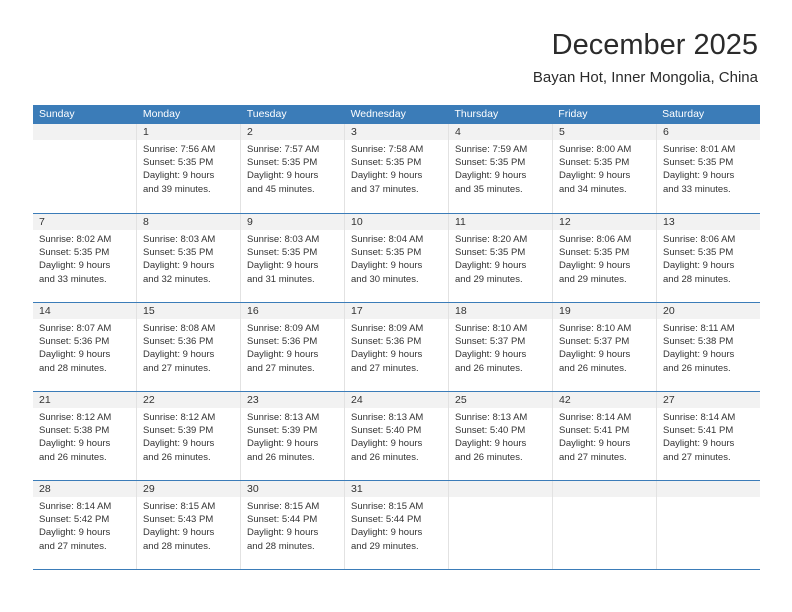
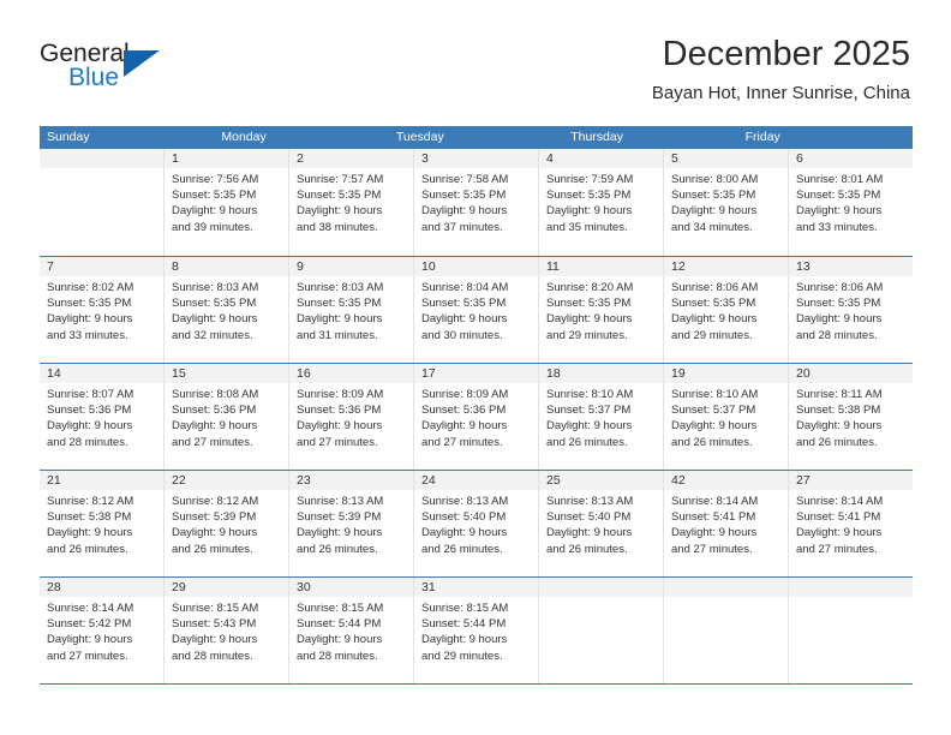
+ General
+ Blue
  December 2025
- Bayan Hot, Inner Mongolia, China
+ Bayan Hot, Inner Sunrise, China
  Sunday
  Monday
  Tuesday
- Wednesday
  Thursday
  Friday
- Saturday
  1
  Sunrise: 7:56 AM
  Sunset: 5:35 PM
  Daylight: 9 hours
  and 39 minutes.
  2
  Sunrise: 7:57 AM
  Sunset: 5:35 PM
  Daylight: 9 hours
- and 45 minutes.
+ and 38 minutes.
  3
  Sunrise: 7:58 AM
  Sunset: 5:35 PM
  Daylight: 9 hours
  and 37 minutes.
  4
  Sunrise: 7:59 AM
  Sunset: 5:35 PM
  Daylight: 9 hours
  and 35 minutes.
  5
  Sunrise: 8:00 AM
  Sunset: 5:35 PM
  Daylight: 9 hours
  and 34 minutes.
  6
  Sunrise: 8:01 AM
  Sunset: 5:35 PM
  Daylight: 9 hours
  and 33 minutes.
  7
  Sunrise: 8:02 AM
  Sunset: 5:35 PM
  Daylight: 9 hours
  and 33 minutes.
  8
  Sunrise: 8:03 AM
  Sunset: 5:35 PM
  Daylight: 9 hours
  and 32 minutes.
  9
  Sunrise: 8:03 AM
  Sunset: 5:35 PM
  Daylight: 9 hours
  and 31 minutes.
  10
  Sunrise: 8:04 AM
  Sunset: 5:35 PM
  Daylight: 9 hours
  and 30 minutes.
  11
  Sunrise: 8:20 AM
  Sunset: 5:35 PM
  Daylight: 9 hours
  and 29 minutes.
  12
  Sunrise: 8:06 AM
  Sunset: 5:35 PM
  Daylight: 9 hours
  and 29 minutes.
  13
  Sunrise: 8:06 AM
  Sunset: 5:35 PM
  Daylight: 9 hours
  and 28 minutes.
  14
  Sunrise: 8:07 AM
  Sunset: 5:36 PM
  Daylight: 9 hours
  and 28 minutes.
  15
  Sunrise: 8:08 AM
  Sunset: 5:36 PM
  Daylight: 9 hours
  and 27 minutes.
  16
  Sunrise: 8:09 AM
  Sunset: 5:36 PM
  Daylight: 9 hours
  and 27 minutes.
  17
  Sunrise: 8:09 AM
  Sunset: 5:36 PM
  Daylight: 9 hours
  and 27 minutes.
  18
  Sunrise: 8:10 AM
  Sunset: 5:37 PM
  Daylight: 9 hours
  and 26 minutes.
  19
  Sunrise: 8:10 AM
  Sunset: 5:37 PM
  Daylight: 9 hours
  and 26 minutes.
  20
  Sunrise: 8:11 AM
  Sunset: 5:38 PM
  Daylight: 9 hours
  and 26 minutes.
  21
  Sunrise: 8:12 AM
  Sunset: 5:38 PM
  Daylight: 9 hours
  and 26 minutes.
  22
  Sunrise: 8:12 AM
  Sunset: 5:39 PM
  Daylight: 9 hours
  and 26 minutes.
  23
  Sunrise: 8:13 AM
  Sunset: 5:39 PM
  Daylight: 9 hours
  and 26 minutes.
  24
  Sunrise: 8:13 AM
  Sunset: 5:40 PM
  Daylight: 9 hours
  and 26 minutes.
  25
  Sunrise: 8:13 AM
  Sunset: 5:40 PM
  Daylight: 9 hours
  and 26 minutes.
  42
  Sunrise: 8:14 AM
  Sunset: 5:41 PM
  Daylight: 9 hours
  and 27 minutes.
  27
  Sunrise: 8:14 AM
  Sunset: 5:41 PM
  Daylight: 9 hours
  and 27 minutes.
  28
  Sunrise: 8:14 AM
  Sunset: 5:42 PM
  Daylight: 9 hours
  and 27 minutes.
  29
  Sunrise: 8:15 AM
  Sunset: 5:43 PM
  Daylight: 9 hours
  and 28 minutes.
  30
  Sunrise: 8:15 AM
  Sunset: 5:44 PM
  Daylight: 9 hours
  and 28 minutes.
  31
  Sunrise: 8:15 AM
  Sunset: 5:44 PM
  Daylight: 9 hours
  and 29 minutes.
